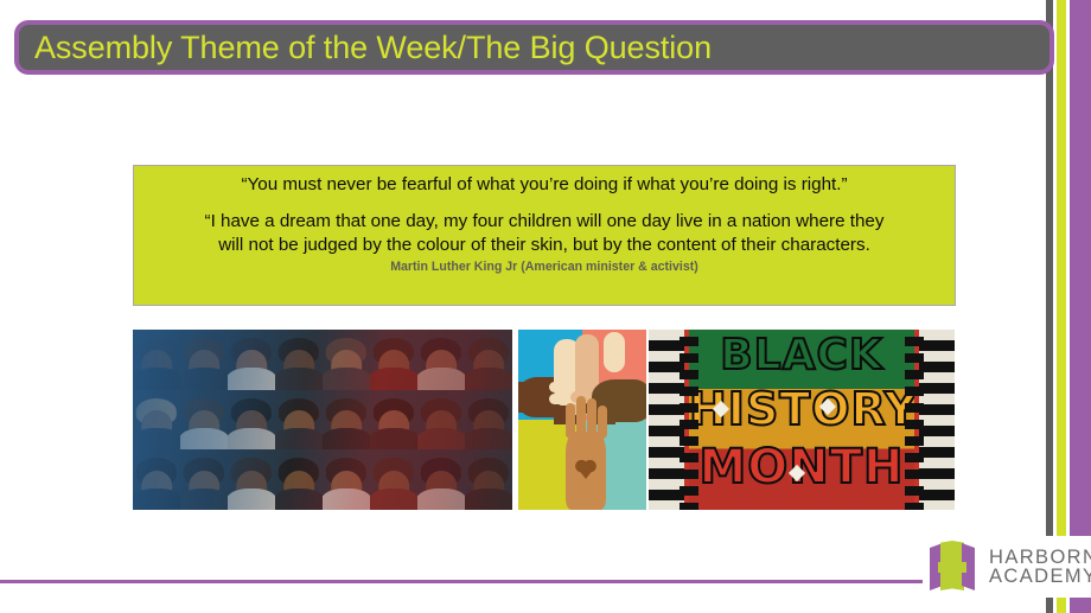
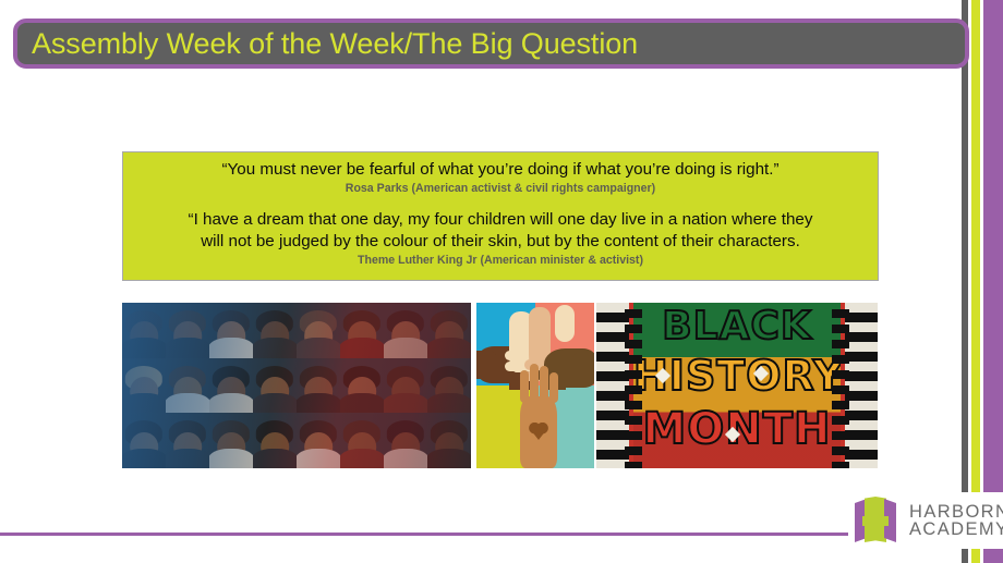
- Assembly Theme of the Week/The Big Question
+ Assembly Week of the Week/The Big Question
  “You must never be fearful of what you’re doing if what you’re doing is right.”
+ Rosa Parks (American activist & civil rights campaigner)
  “I have a dream that one day, my four children will one day live in a nation where they
  will not be judged by the colour of their skin, but by the content of their characters.
- Martin Luther King Jr (American minister & activist)
+ Theme Luther King Jr (American minister & activist)
  BLACK
  HISTRY
  MONTH
  HARBOR
  ACADEMY
